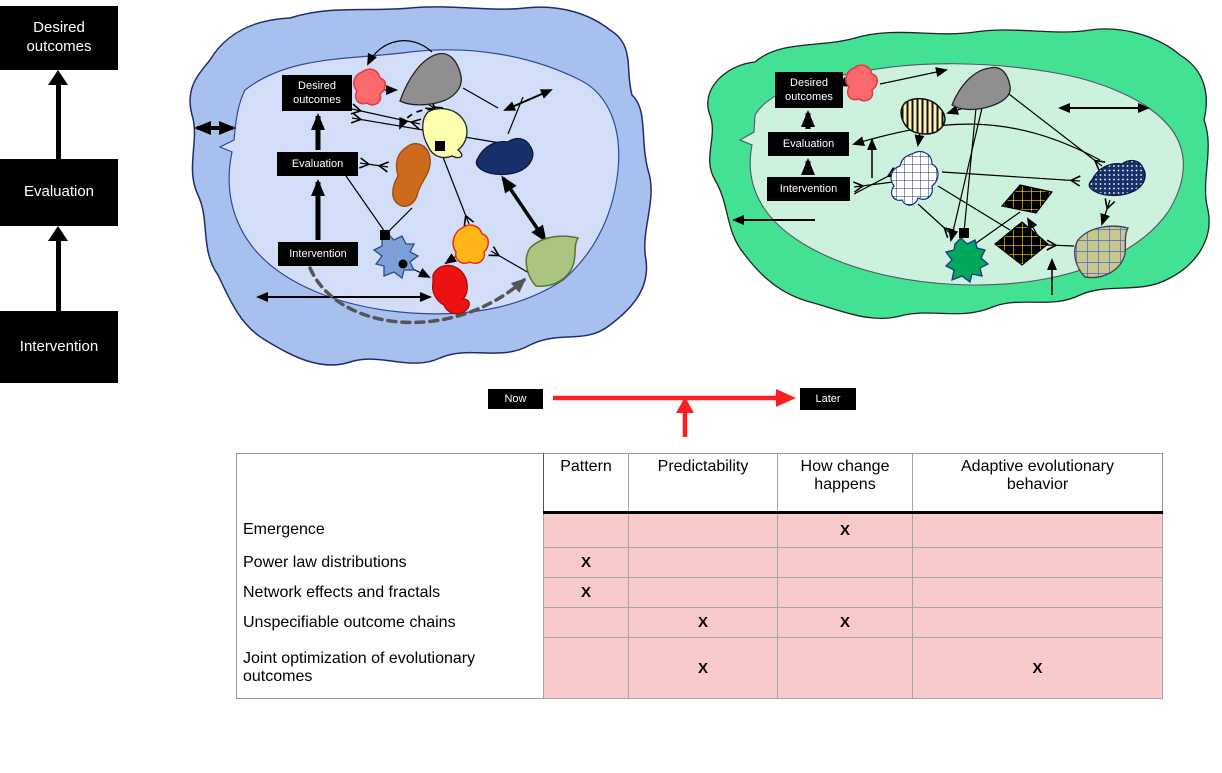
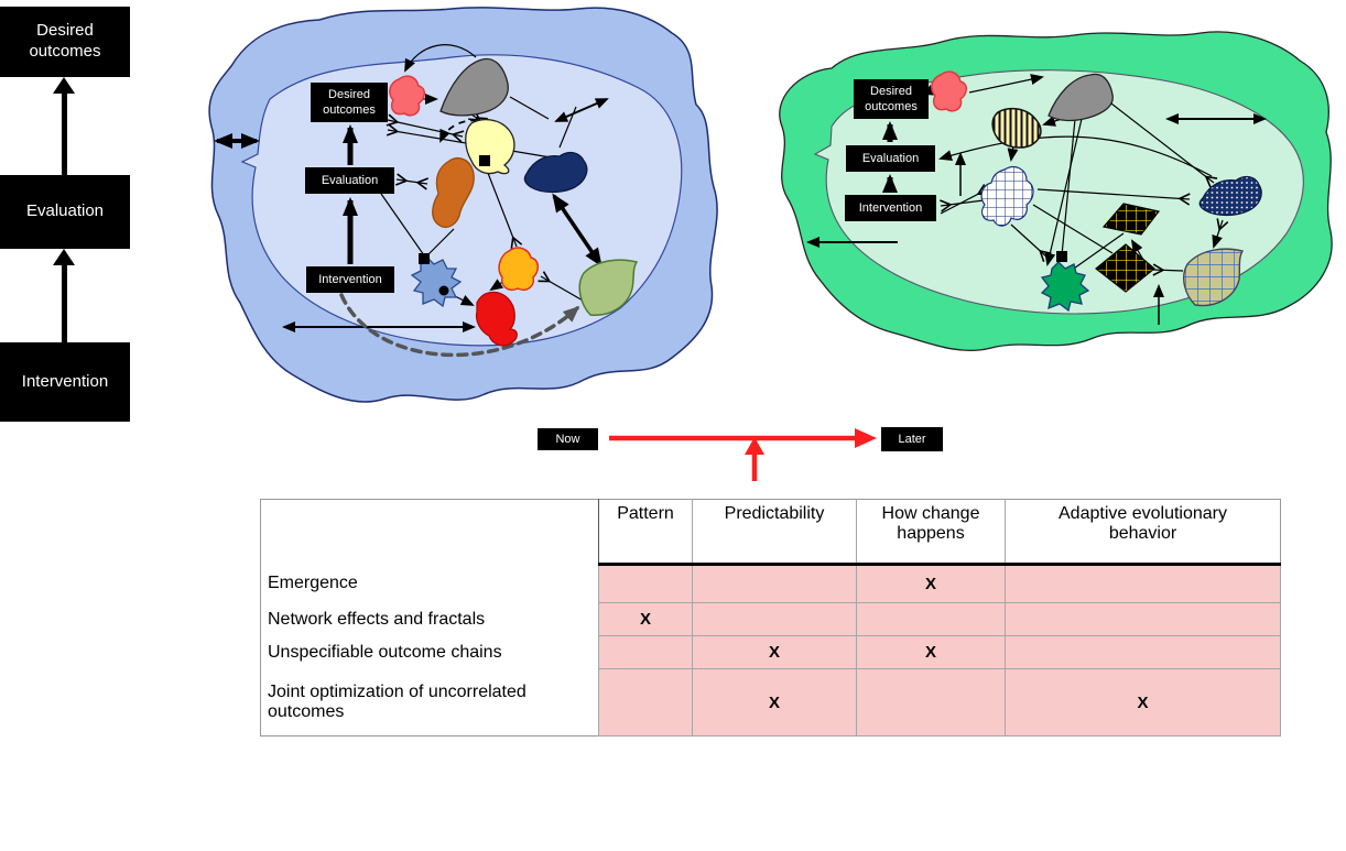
  Desired outcomes
  Evaluation
  Intervention
  Desired outcomes
  Evaluation
  Intervention
  Desired outcomes
  Evaluation
  Intervention
  Now
  Later
  	Pattern	Predictability	How change happens	Adaptive evolutionary behavior
  Emergence			X
- Power law distributions	X
  Network effects and fractals	X
  Unspecifiable outcome chains		X	X
- Joint optimization of evolutionary outcomes		X		X
+ Joint optimization of uncorrelated outcomes		X		X
